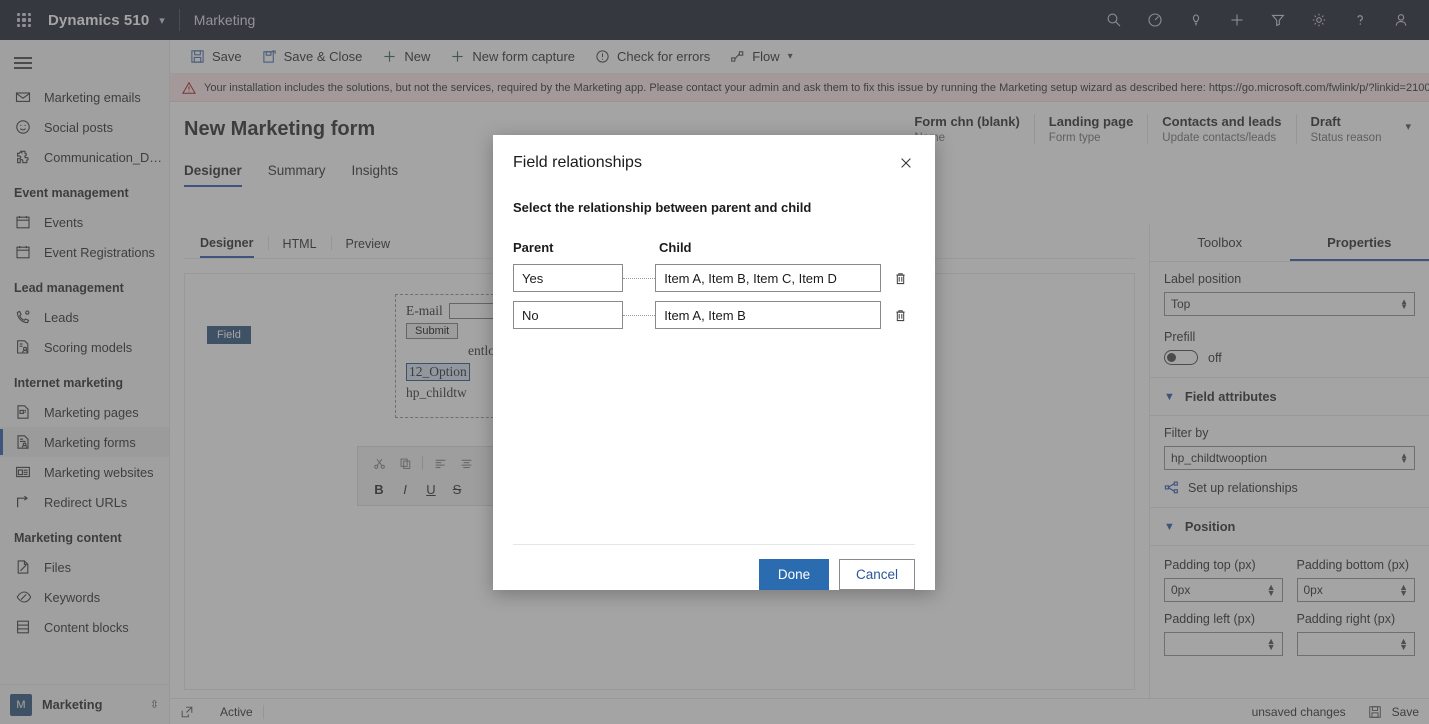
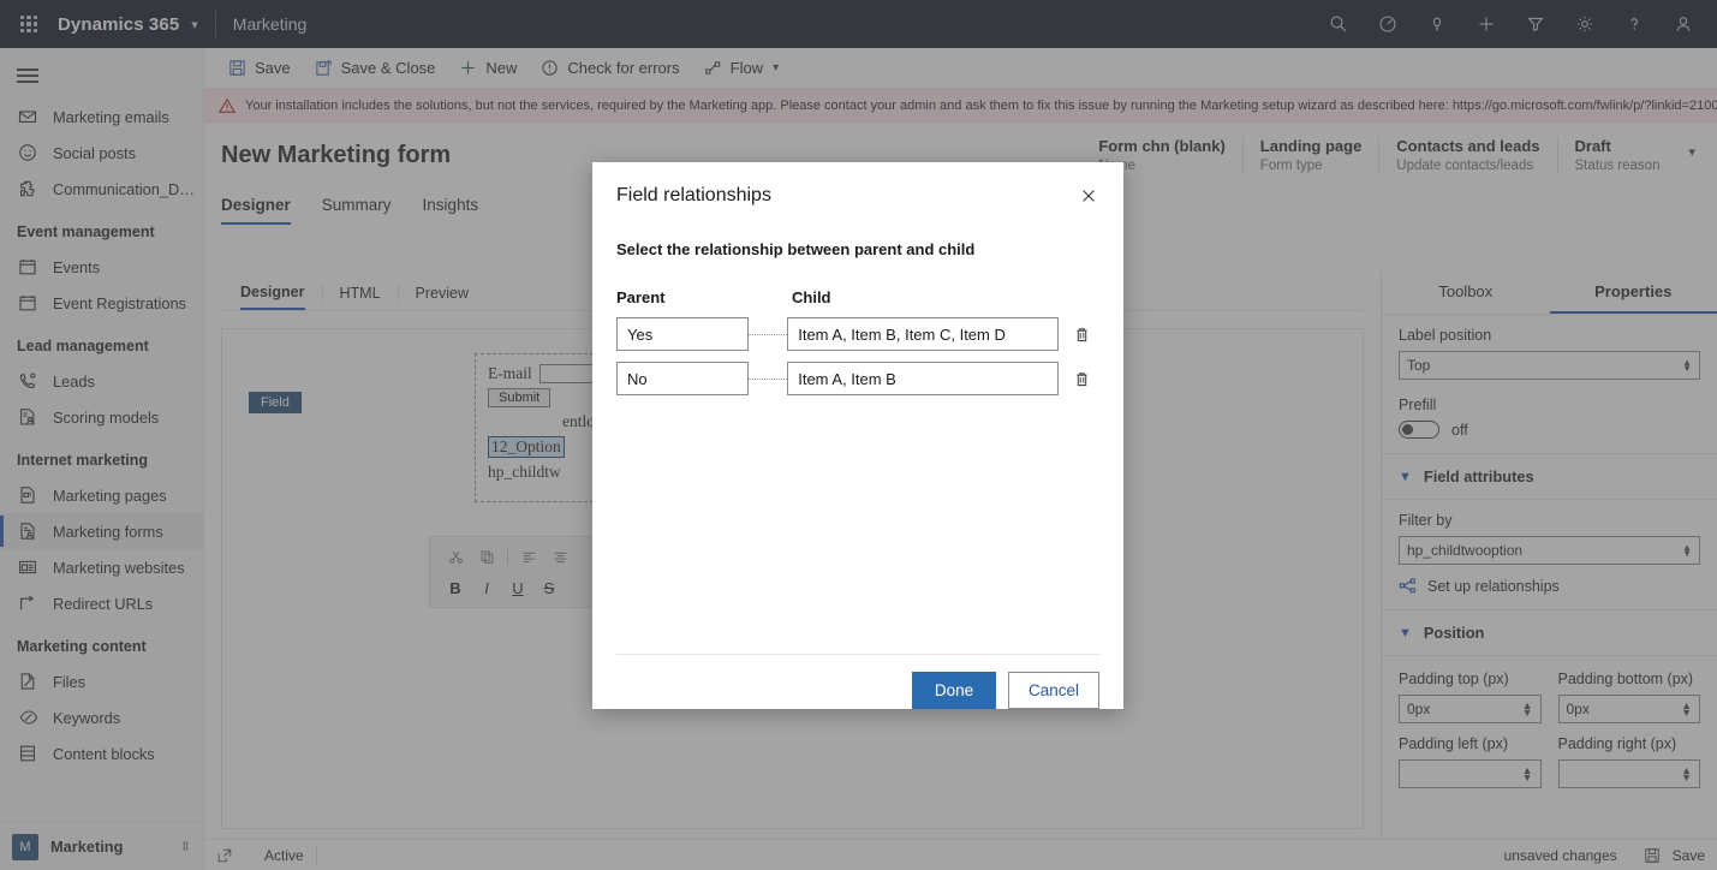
- Dynamics 510
+ Dynamics 365
  ▾
  Marketing
  Marketing emails
  Social posts
  Communication_Det...
  Event management
  Events
  Event Registrations
  Lead management
  Leads
  Scoring models
  Internet marketing
  Marketing pages
  Marketing forms
  Marketing websites
  Redirect URLs
  Marketing content
  Files
  Keywords
  Content blocks
  M
  Marketing
  ⇳
  Save
  Save & Close
  New
- New form capture
  Check for errors
  Flow
  ▾
  Your installation includes the solutions, but not the services, required by the Marketing app. Please contact your admin and ask them to fix this issue by running the Marketing setup wizard as described here: https://go.microsoft.com/fwlink/p/?linkid=2100
  New Marketing form
  Designer
  Summary
  Insights
  Form chn (blank)
  Landing page
  Form type
  Contacts and leads
  Update contacts/leads
  Draft
  Status reason
  ▾
  Designer
  HTML
  Preview
  E-mail
  Submit
  entlo
  12_Option
  hp_childtw
  Field
  B
  I
  U
  S
  Toolbox
  Properties
  Label position
  Top
  ▲
  ▼
  Prefill
  off
  ▼
  Field attributes
  Filter by
  hp_childtwooption
  ▲
  ▼
  Set up relationships
  ▼
  Position
  Padding top (px)
  0px
  ▲
  ▼
  Padding bottom (px)
  0px
  ▲
  ▼
  Padding left (px)
  ▲
  ▼
  Padding right (px)
  ▲
  ▼
  Active
  unsaved changes
  Save
  Field relationships
  Select the relationship between parent and child
  Parent
  Child
  Yes
  Item A, Item B, Item C, Item D
  No
  Item A, Item B
  Done
  Cancel
